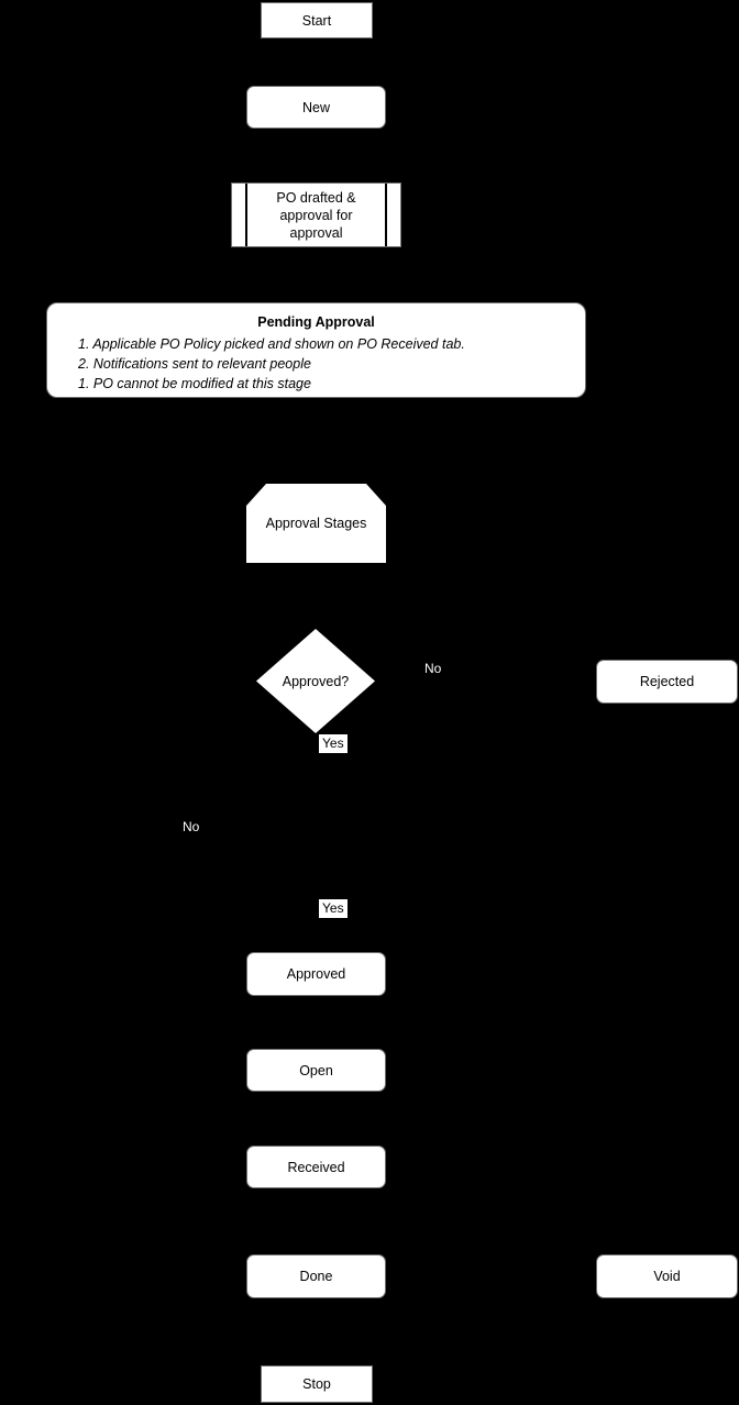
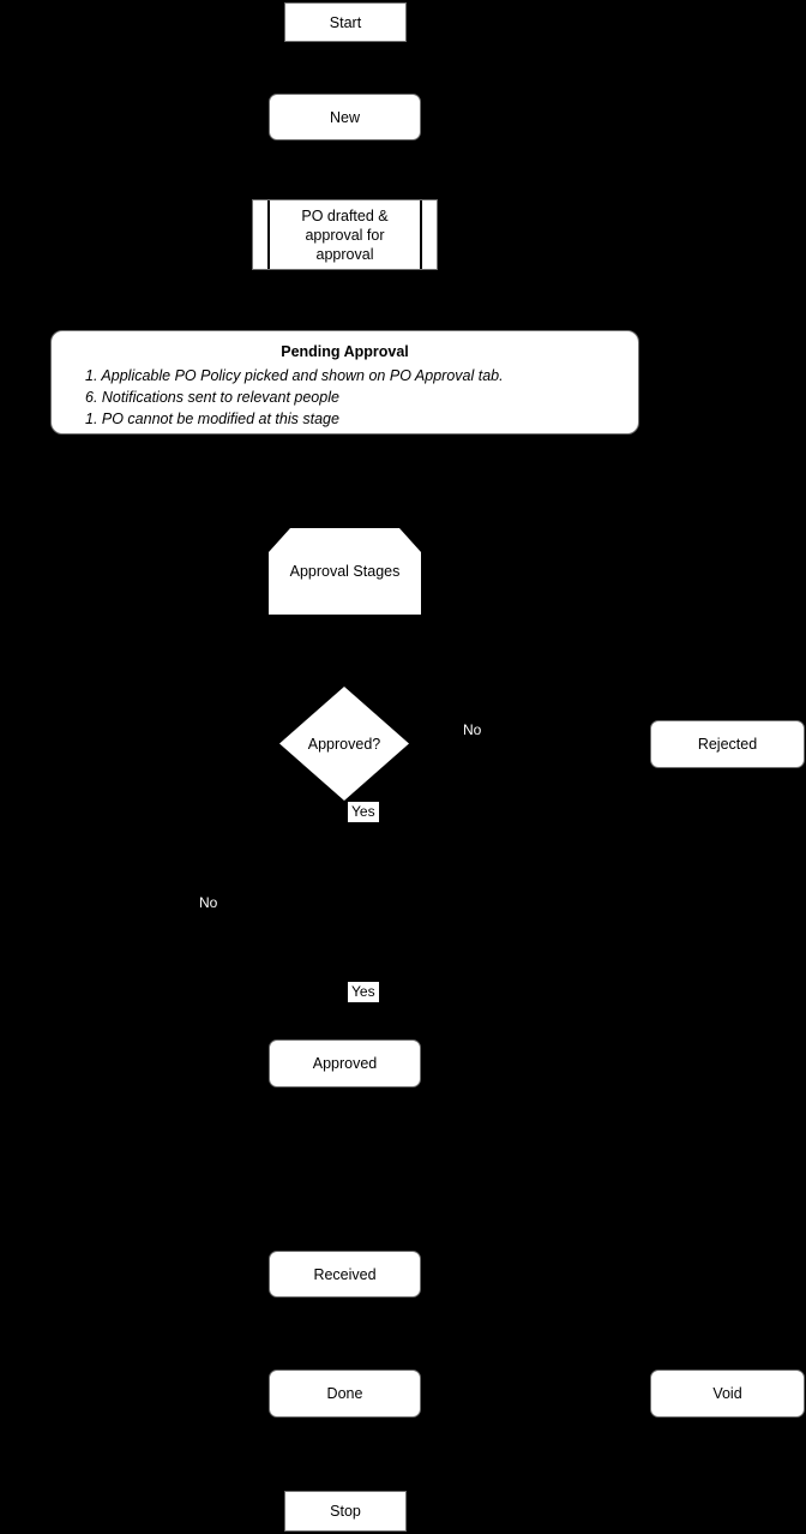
  Start
  New
  PO drafted & approval for approval
  Pending Approval
- 1. Applicable PO Policy picked and shown on PO Received tab.
+ 1. Applicable PO Policy picked and shown on PO Approval tab.
- 2. Notifications sent to relevant people
+ 6. Notifications sent to relevant people
  1. PO cannot be modified at this stage
  Approval Stages
  Approved?
  No
  Rejected
  Yes
  No
  Yes
  Approved
- Open
  Received
  Done
  Void
  Stop
